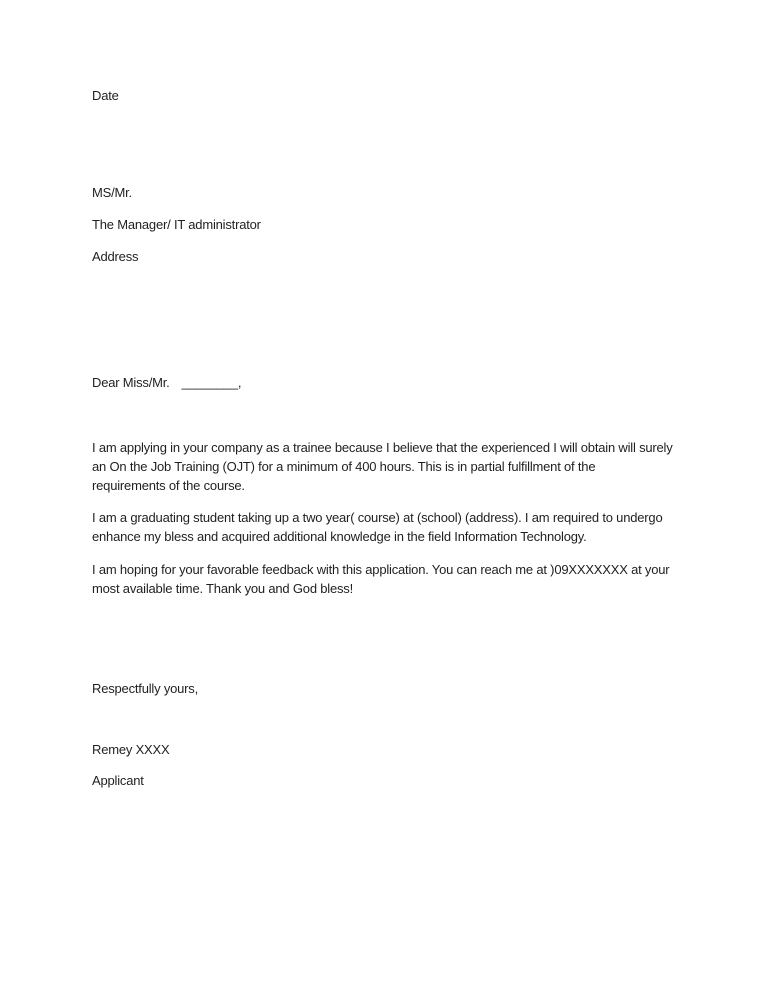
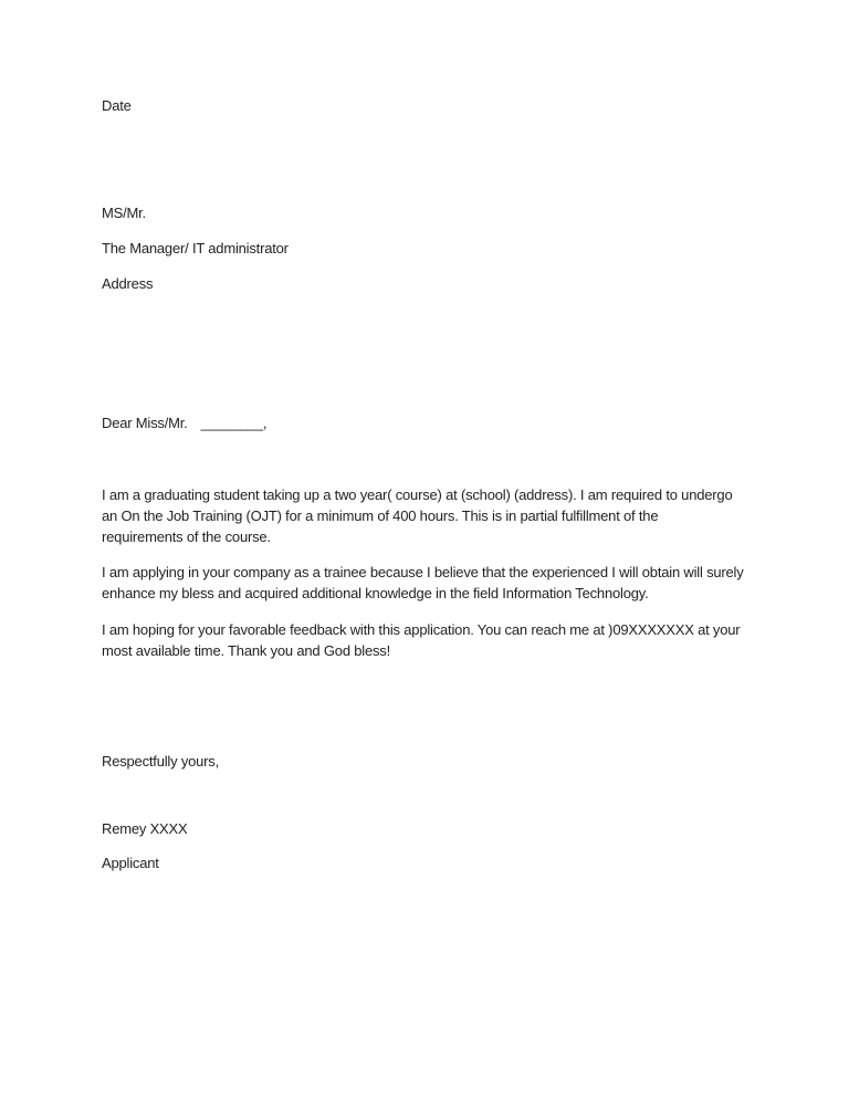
  Date
  MS/Mr.
  The Manager/ IT administrator
  Address
  Dear Miss/Mr. ________,
- I am applying in your company as a trainee because I believe that the experienced I will obtain will surely
+ I am a graduating student taking up a two year( course) at (school) (address). I am required to undergo
  an On the Job Training (OJT) for a minimum of 400 hours. This is in partial fulfillment of the
  requirements of the course.
- I am a graduating student taking up a two year( course) at (school) (address). I am required to undergo
+ I am applying in your company as a trainee because I believe that the experienced I will obtain will surely
  enhance my bless and acquired additional knowledge in the field Information Technology.
  I am hoping for your favorable feedback with this application. You can reach me at )09XXXXXXX at your
  most available time. Thank you and God bless!
  Respectfully yours,
  Remey XXXX
  Applicant
